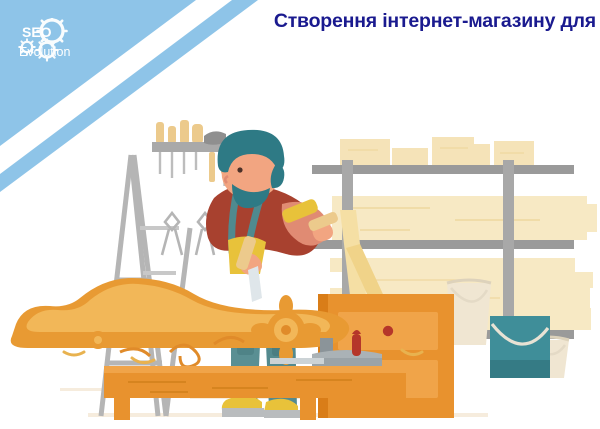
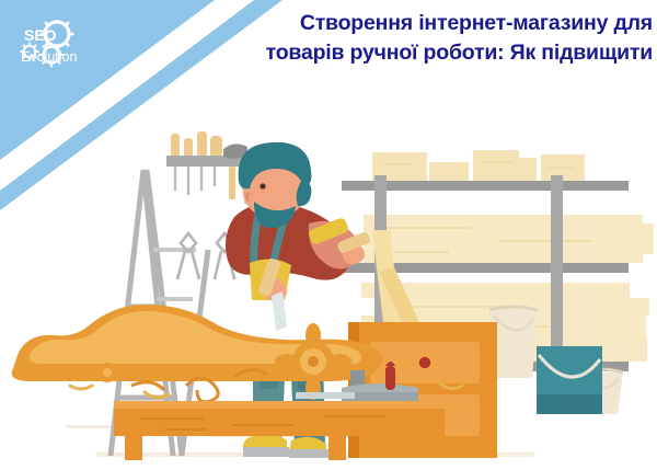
  SEO
  Evolution
  Створення інтернет-магазину для
+ товарів ручної роботи: Як підвищити
